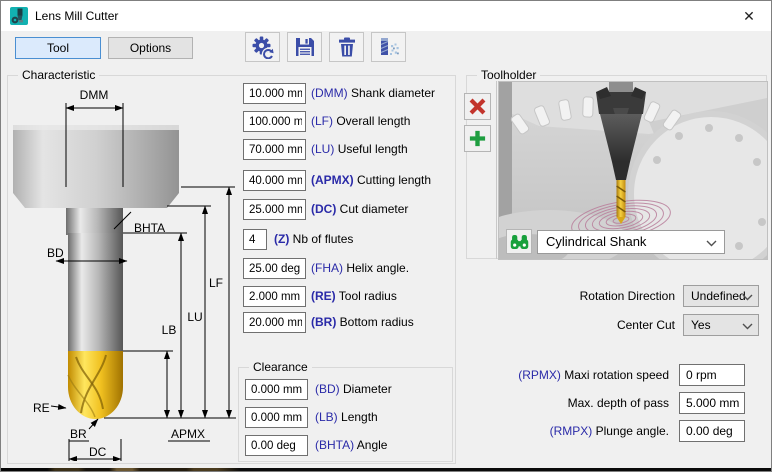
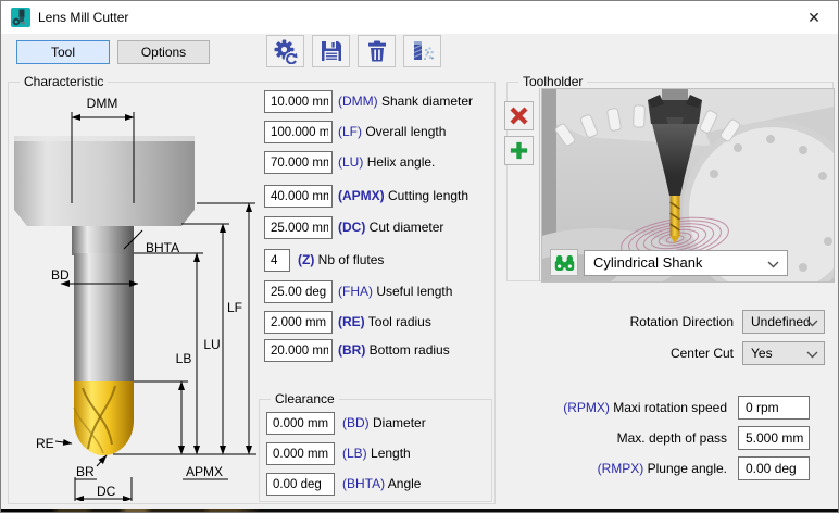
  Lens Mill Cutter
  ✕
  Tool
  Options
  Characteristic
  DMM
  BHTA
  BD
  LF
  LU
  LB
  RE
  BR
  DC
  APMX
  10.000 mm
  (DMM) Shank diameter
  100.000 m
  (LF) Overall length
  70.000 mm
- (LU) Useful length
+ (LU) Helix angle.
  40.000 mm
  (APMX) Cutting length
  25.000 mm
  (DC) Cut diameter
  4
  (Z) Nb of flutes
  25.00 deg
- (FHA) Helix angle.
+ (FHA) Useful length
  2.000 mm
  (RE) Tool radius
  20.000 mm
  (BR) Bottom radius
  Clearance
  0.000 mm
  (BD) Diameter
  0.000 mm
  (LB) Length
  0.00 deg
  (BHTA) Angle
  Toolholder
  Cylindrical Shank
  Rotation Direction
  Undefined
  Center Cut
  Yes
  (RPMX) Maxi rotation speed
  0 rpm
  Max. depth of pass
  5.000 mm
  (RMPX) Plunge angle.
  0.00 deg
